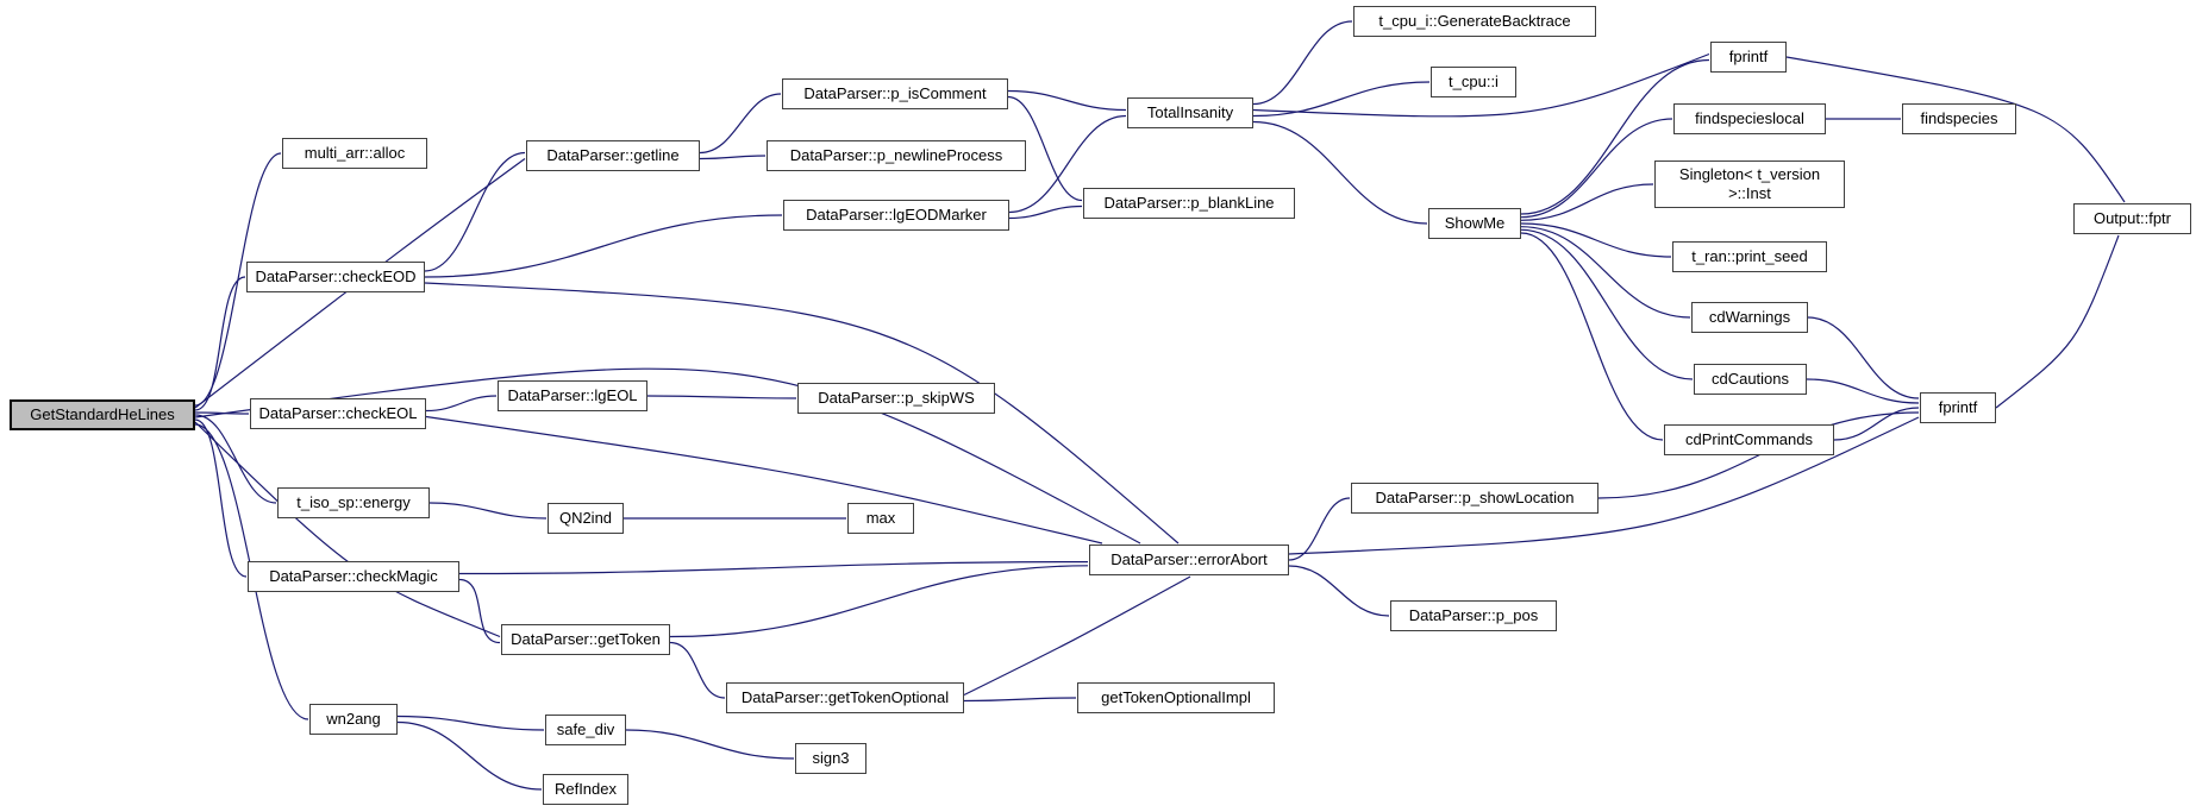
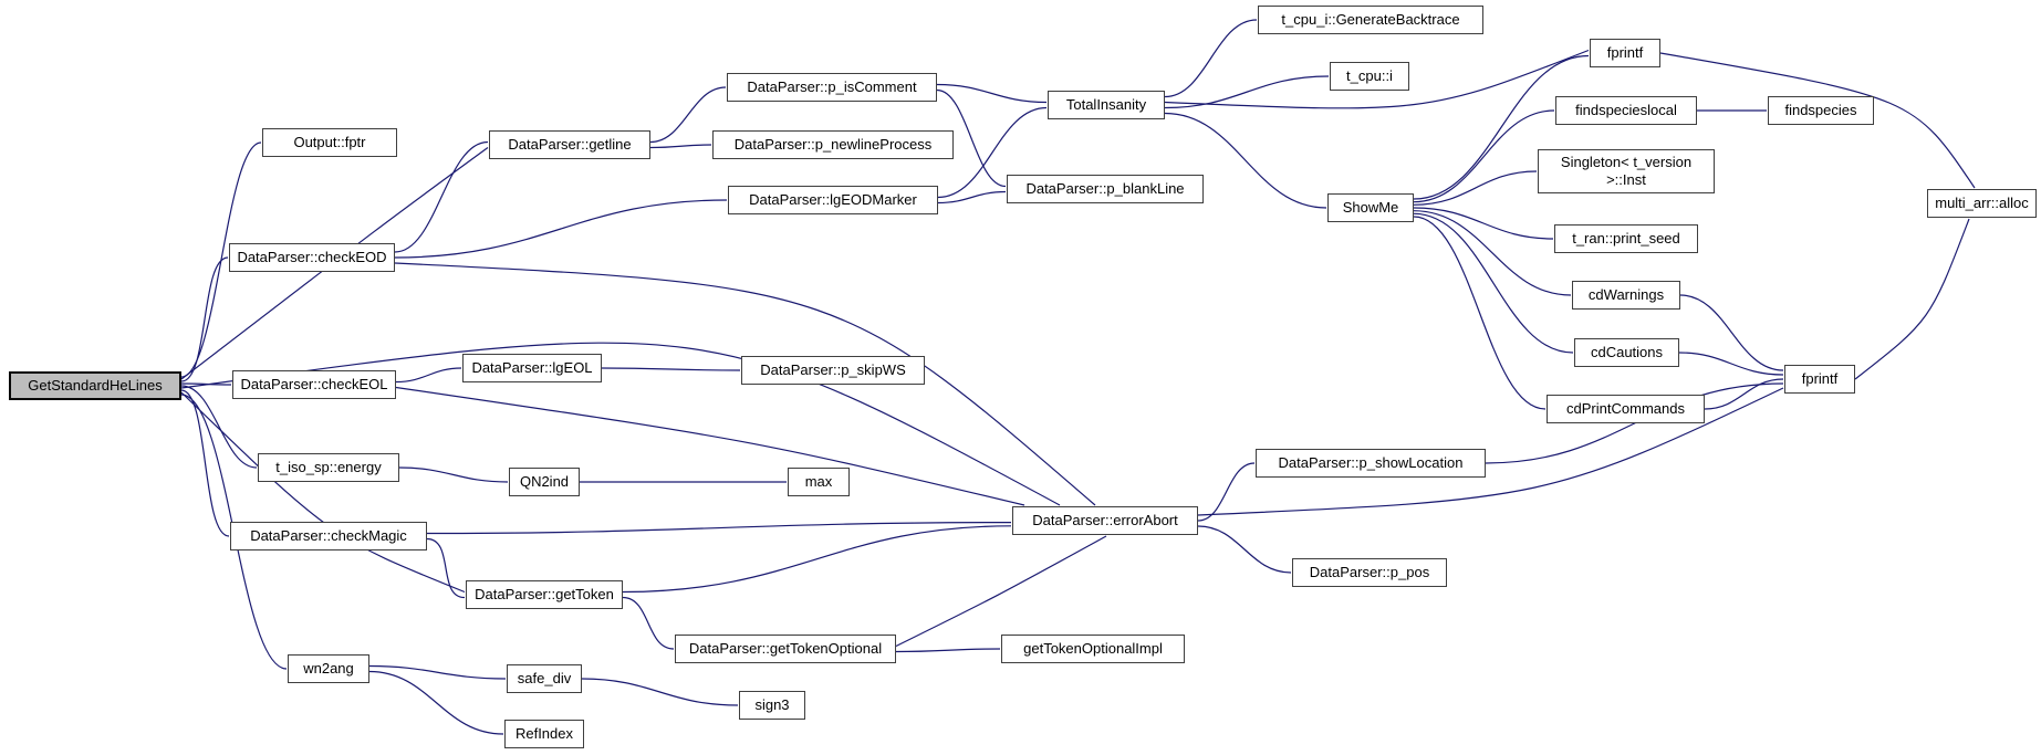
  GetStandardHeLines
- multi_arr::alloc
+ Output::fptr
  DataParser::checkEOD
  DataParser::checkEOL
  t_iso_sp::energy
  DataParser::checkMagic
  wn2ang
  DataParser::getline
  DataParser::lgEOL
  QN2ind
  DataParser::getToken
  safe_div
  RefIndex
  DataParser::p_isComment
  DataParser::p_newlineProcess
  DataParser::lgEODMarker
  DataParser::p_skipWS
  max
  sign3
  DataParser::getTokenOptional
  getTokenOptionalImpl
  DataParser::p_blankLine
  TotalInsanity
  DataParser::errorAbort
  t_cpu_i::GenerateBacktrace
  t_cpu::i
  ShowMe
  DataParser::p_showLocation
  DataParser::p_pos
  fprintf
  findspecieslocal
  Singleton< t_version
  >::Inst
  t_ran::print_seed
  cdWarnings
  cdCautions
  cdPrintCommands
  fprintf
  findspecies
- Output::fptr
+ multi_arr::alloc
